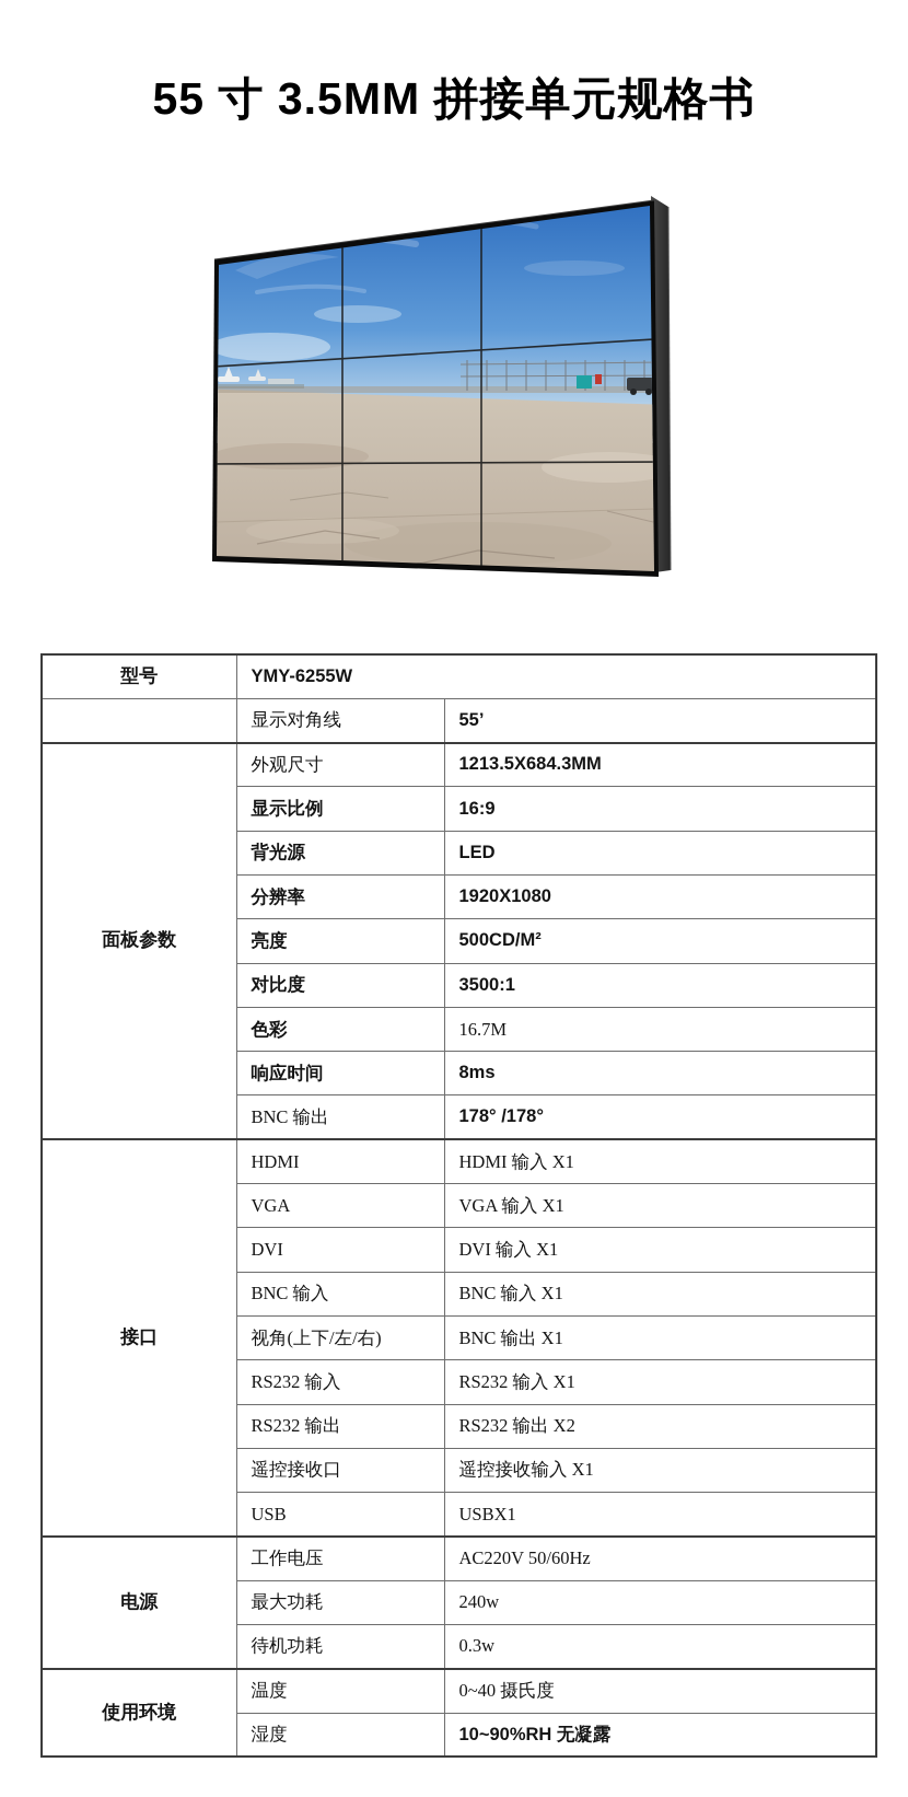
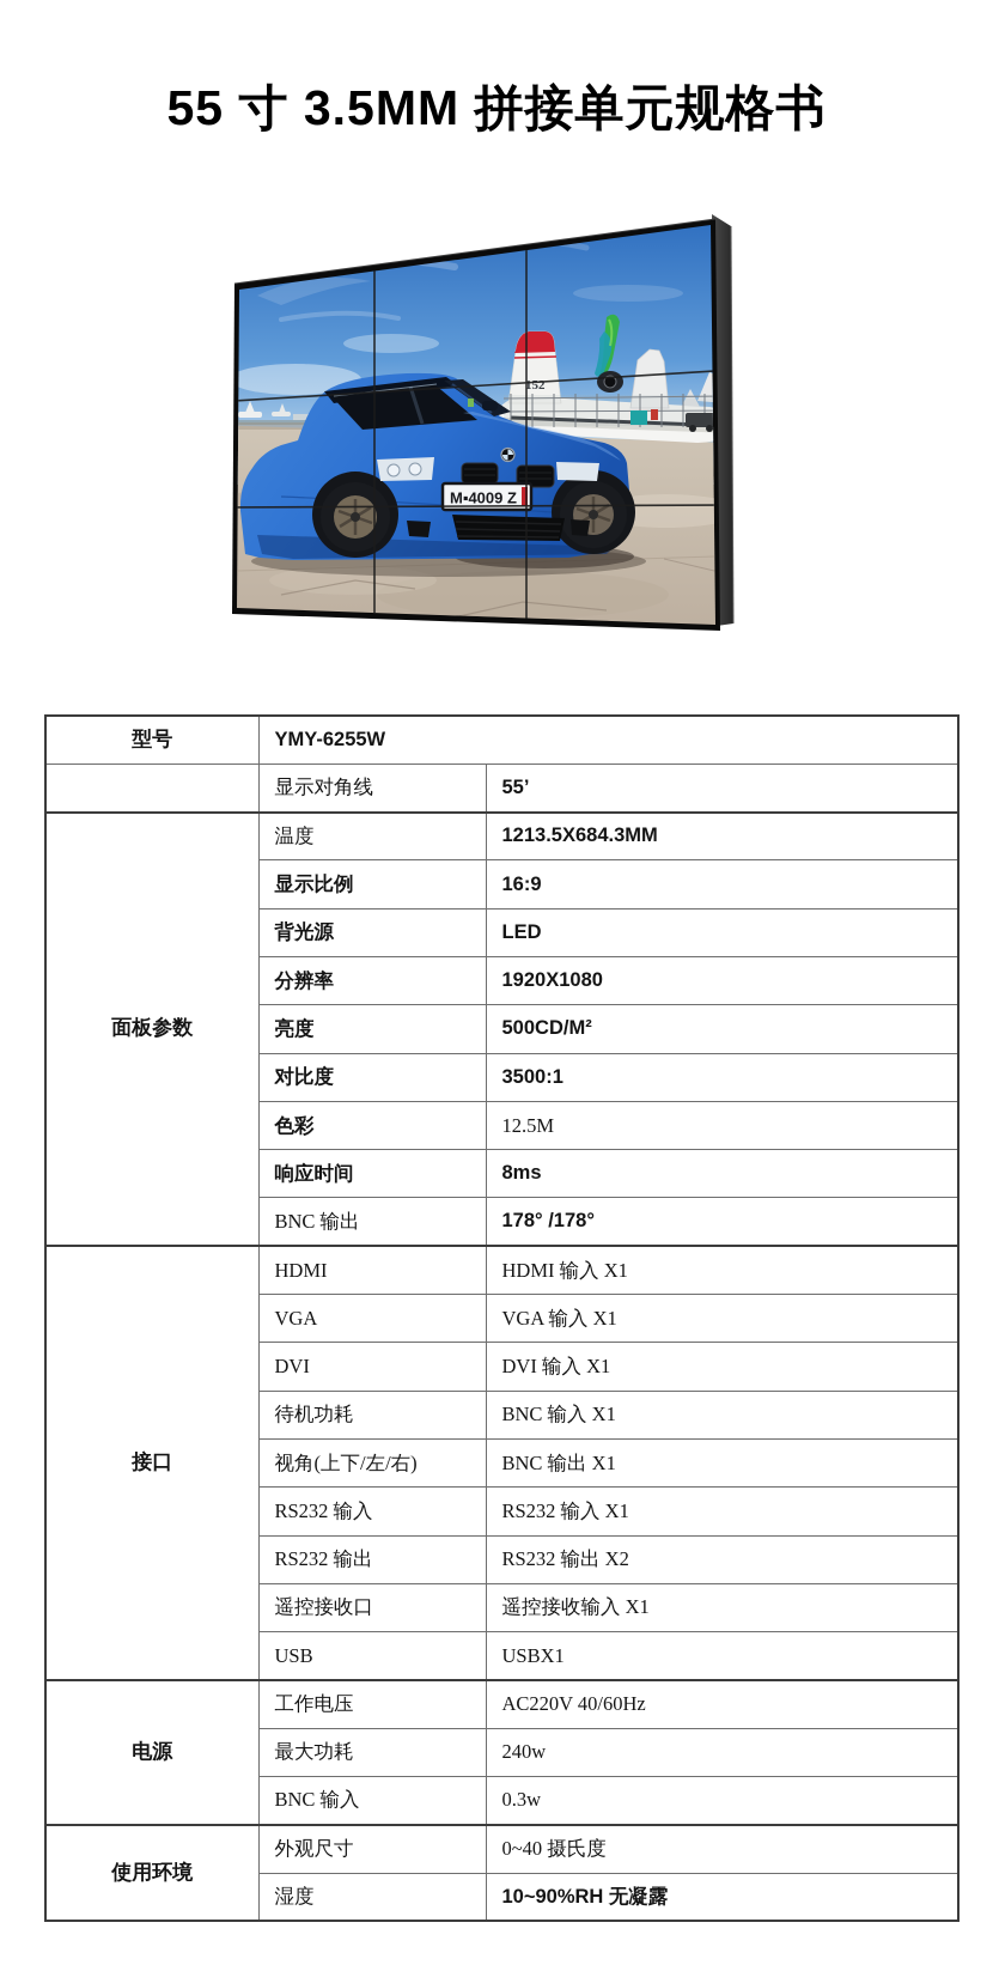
  55 寸 3.5MM 拼接单元规格书
+ 152
+ M▪4009 Z
  型号	YMY-6255W
  	显示对角线	55’
- 面板参数	外观尺寸	1213.5X684.3MM
+ 面板参数	温度	1213.5X684.3MM
  显示比例	16:9
  背光源	LED
  分辨率	1920X1080
  亮度	500CD/M²
  对比度	3500:1
- 色彩	16.7M
+ 色彩	12.5M
  响应时间	8ms
  BNC 输出	178° /178°
  接口	HDMI	HDMI 输入 X1
  VGA	VGA 输入 X1
  DVI	DVI 输入 X1
- BNC 输入	BNC 输入 X1
+ 待机功耗	BNC 输入 X1
  视角(上下/左/右)	BNC 输出 X1
  RS232 输入	RS232 输入 X1
  RS232 输出	RS232 输出 X2
  遥控接收口	遥控接收输入 X1
  USB	USBX1
- 电源	工作电压	AC220V 50/60Hz
+ 电源	工作电压	AC220V 40/60Hz
  最大功耗	240w
- 待机功耗	0.3w
+ BNC 输入	0.3w
- 使用环境	温度	0~40 摄氏度
+ 使用环境	外观尺寸	0~40 摄氏度
  湿度	10~90%RH 无凝露
